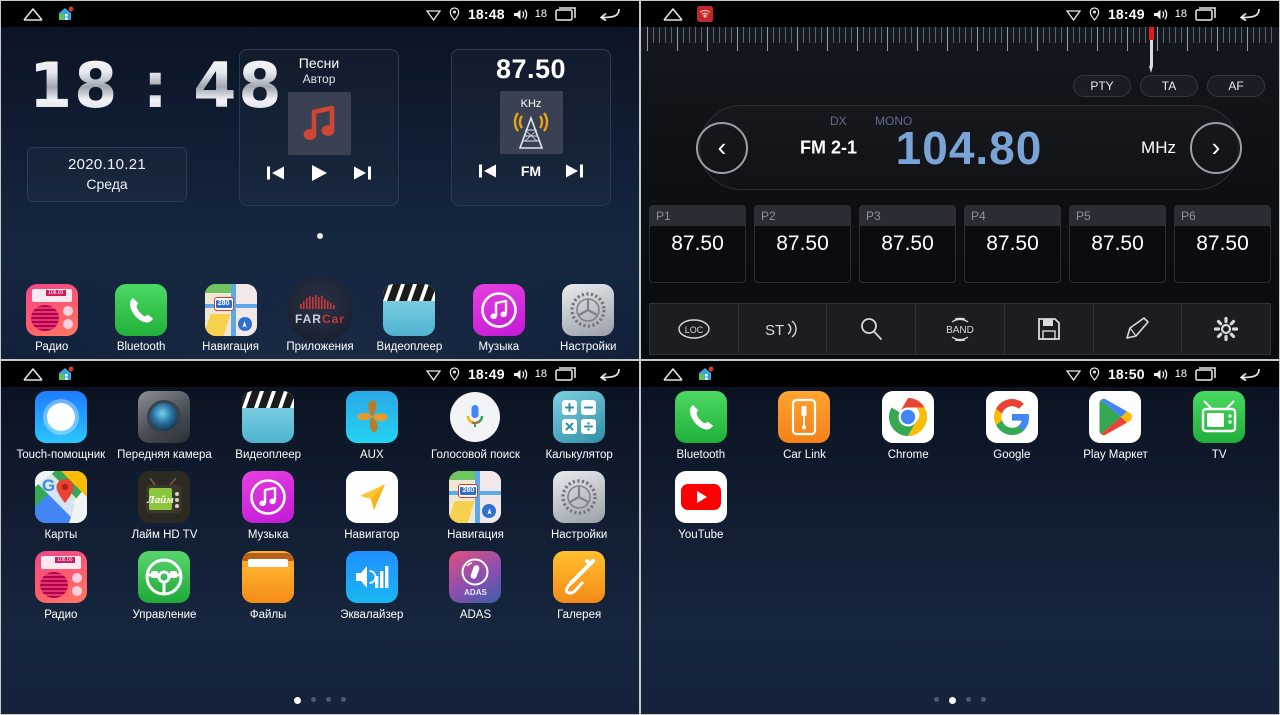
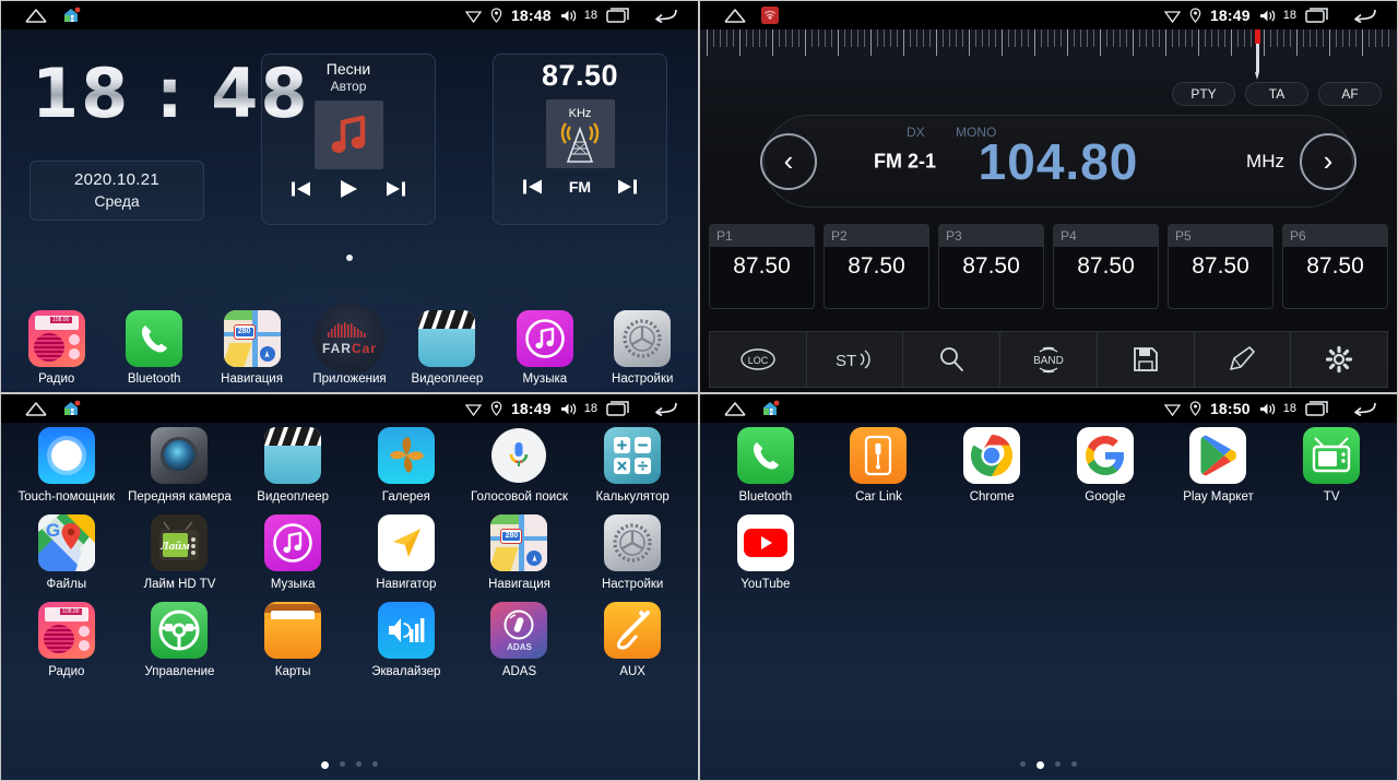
  18:48
  18
  18 : 48
  2020.10.21
  Среда
  Песни
  Автор
  87.50
  KHz
  FM
  Радио
  Bluetooth
  Навигация
  FARCar
  Приложения
  Видеоплеер
  Музыка
  Настройки
  18:49
  18
  PTY
  TA
  AF
  DX
  MONO
  ‹
  FM 2-1
  104.80
  MHz
  ›
  P1
  87.50
  P2
  87.50
  P3
  87.50
  P4
  87.50
  P5
  87.50
  P6
  87.50
  LOC
  ST
  BAND
  18:49
  18
  Touch-помощник
  Передняя камера
  Видеоплеер
- AUX
+ Галерея
  Голосовой поиск
  Калькулятор
  G
- Карты
+ Файлы
  Лайм
  Лайм HD TV
  Музыка
  Навигатор
  Навигация
  Настройки
  Радио
  Управление
- Файлы
+ Карты
  Эквалайзер
  ADAS
  ADAS
- Галерея
+ AUX
  18:50
  18
  Bluetooth
  Car Link
  Chrome
  Google
  Play Маркет
  TV
  YouTube
